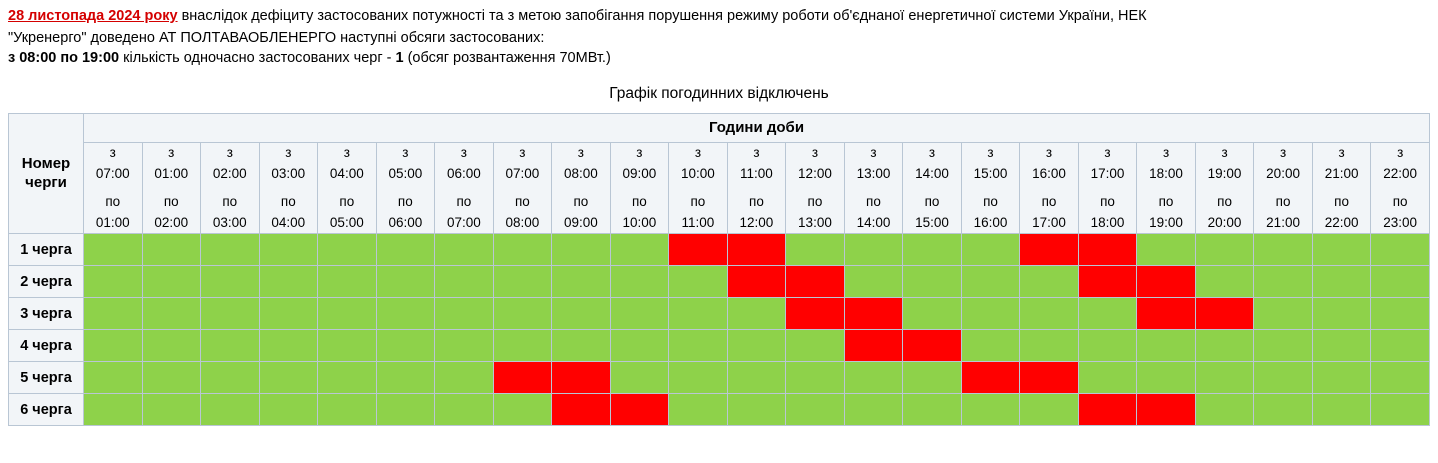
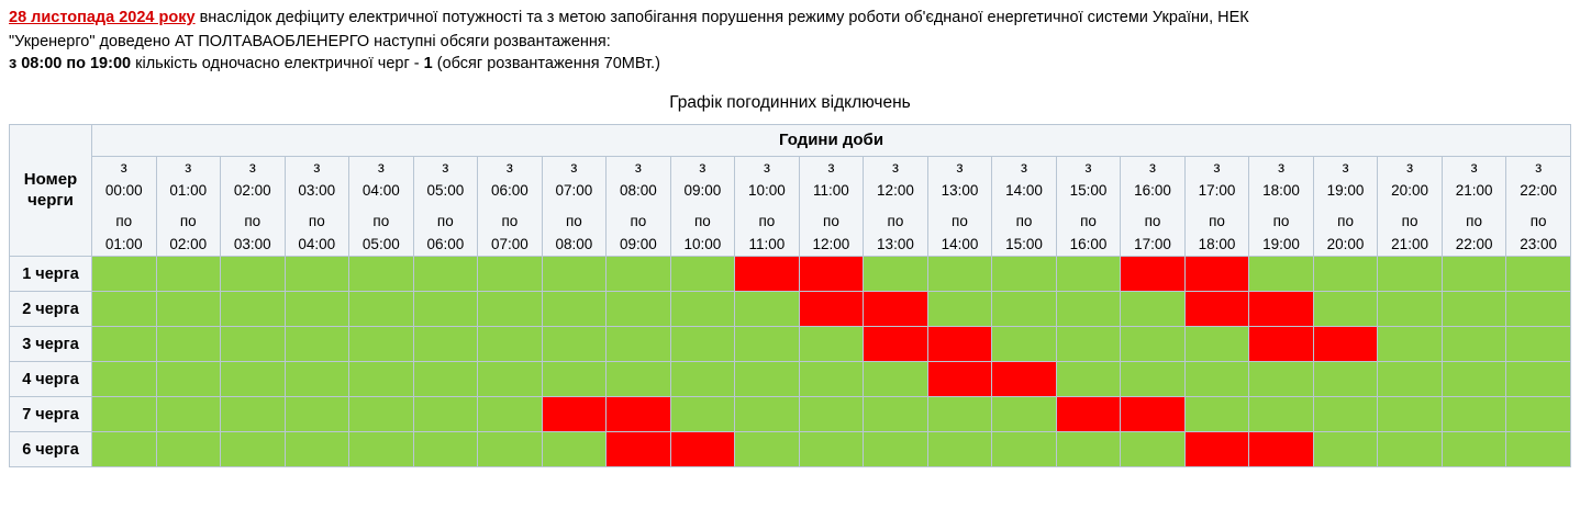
- 28 листопада 2024 року внаслідок дефіциту застосованих потужності та з метою запобігання порушення режиму роботи об'єднаної енергетичної системи України, НЕК
+ 28 листопада 2024 року внаслідок дефіциту електричної потужності та з метою запобігання порушення режиму роботи об'єднаної енергетичної системи України, НЕК
- "Укренерго" доведено АТ ПОЛТАВАОБЛЕНЕРГО наступні обсяги застосованих:
+ "Укренерго" доведено АТ ПОЛТАВАОБЛЕНЕРГО наступні обсяги розвантаження:
- з 08:00 по 19:00 кількість одночасно застосованих черг - 1 (обсяг розвантаження 70МВт.)
+ з 08:00 по 19:00 кількість одночасно електричної черг - 1 (обсяг розвантаження 70МВт.)
  Графік погодинних відключень
  Номер черги	Години доби
- з07:00по01:00	з01:00по02:00	з02:00по03:00	з03:00по04:00	з04:00по05:00	з05:00по06:00	з06:00по07:00	з07:00по08:00	з08:00по09:00	з09:00по10:00	з10:00по11:00	з11:00по12:00	з12:00по13:00	з13:00по14:00	з14:00по15:00	з15:00по16:00	з16:00по17:00	з17:00по18:00	з18:00по19:00	з19:00по20:00	з20:00по21:00	з21:00по22:00	з22:00по23:00
+ з00:00по01:00	з01:00по02:00	з02:00по03:00	з03:00по04:00	з04:00по05:00	з05:00по06:00	з06:00по07:00	з07:00по08:00	з08:00по09:00	з09:00по10:00	з10:00по11:00	з11:00по12:00	з12:00по13:00	з13:00по14:00	з14:00по15:00	з15:00по16:00	з16:00по17:00	з17:00по18:00	з18:00по19:00	з19:00по20:00	з20:00по21:00	з21:00по22:00	з22:00по23:00
  1 черга
  2 черга
  3 черга
  4 черга
- 5 черга
+ 7 черга
  6 черга
